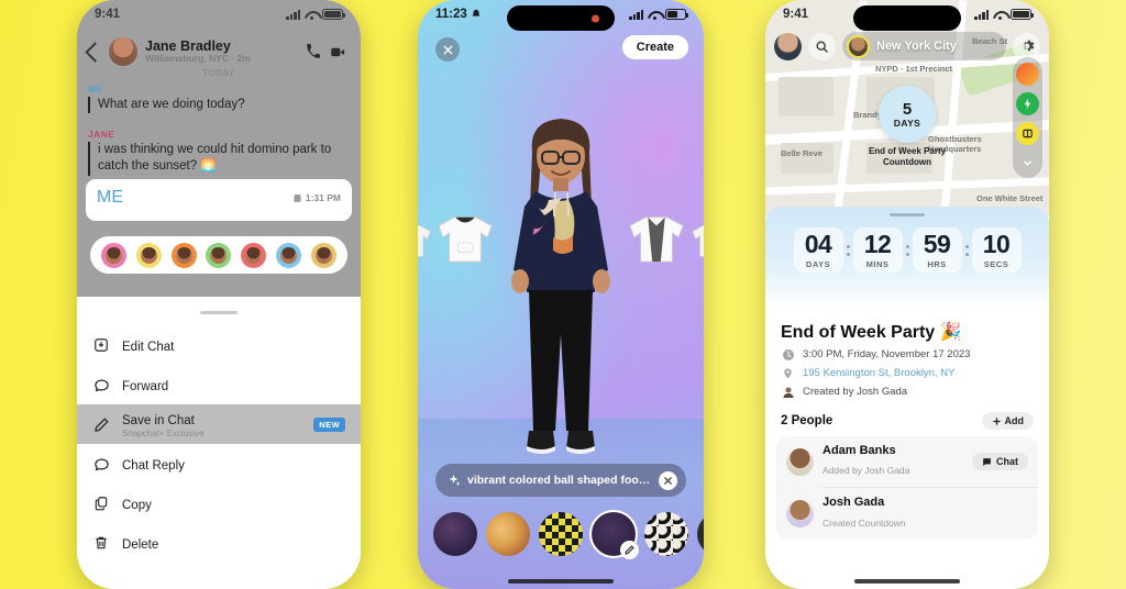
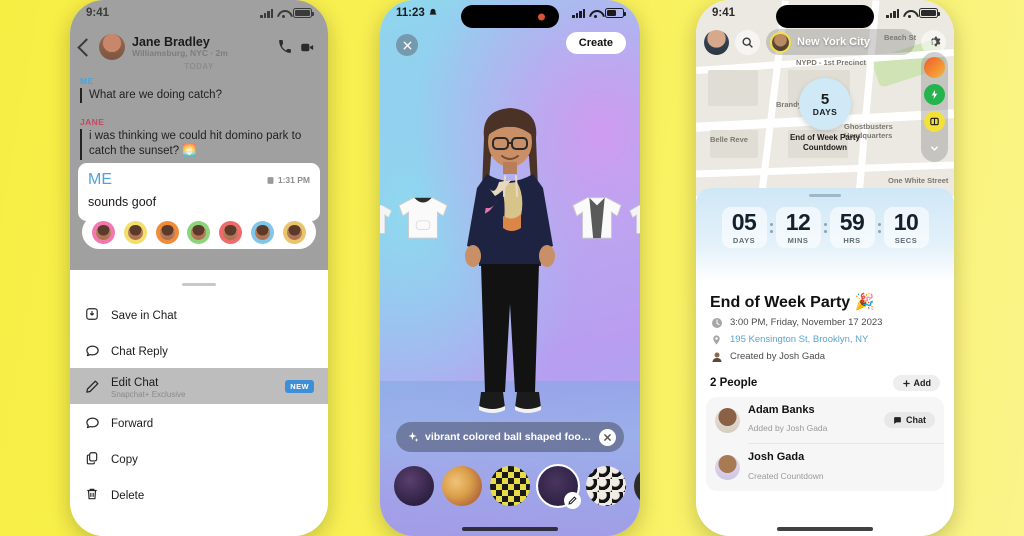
  9:41
  Jane Bradley
  Williamsburg, NYC · 2m
  ME
- What are we doing today?
+ What are we doing catch?
  JANE
  i was thinking we could hit domino park to catch the sunset? 🌅
  ME
  1:31 PM
+ sounds goof
- Edit Chat
+ Save in Chat
- Forward
+ Chat Reply
- Save in Chat
+ Edit Chat
  Snapchat+ Exclusive
  NEW
- Chat Reply
+ Forward
  Copy
  Delete
  11:23
  Create
  vibrant colored ball shaped food
  Beach St
  NYPD - 1st Precinct
  Brand
  Belle Reve
  Ghostbusters Headquarters
  One White Street
  5
  DAYS
  End of Week Party
  Countdown
  9:41
  New York City
- 04
+ 05
  DAYS
  12
  MINS
  59
  HRS
  10
  SECS
  End of Week Party 🎉
  3:00 PM, Friday, November 17 2023
  195 Kensington St, Brooklyn, NY
  Created by Josh Gada
  2 People
  Add
  Adam Banks
  Added by Josh Gada
  Chat
  Josh Gada
  Created Countdown
